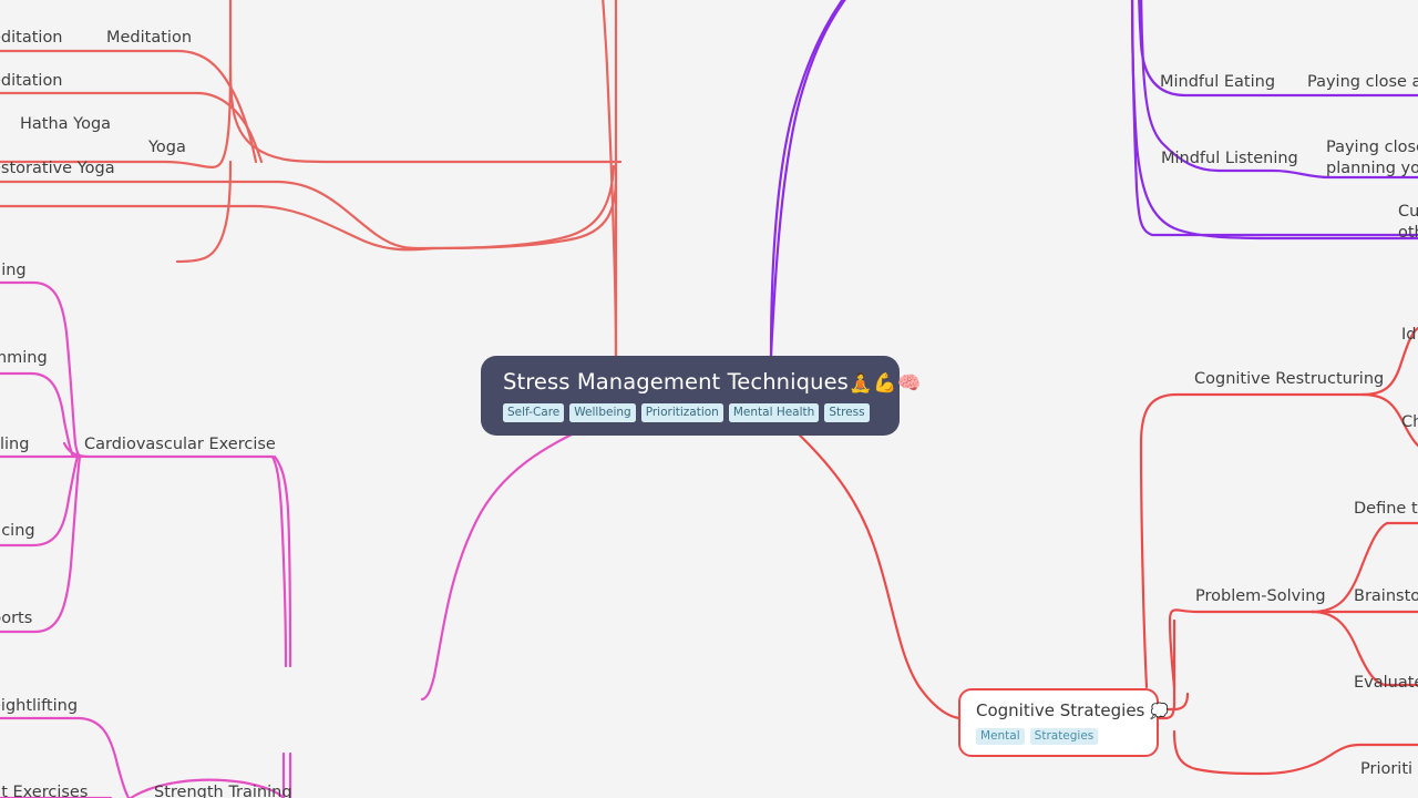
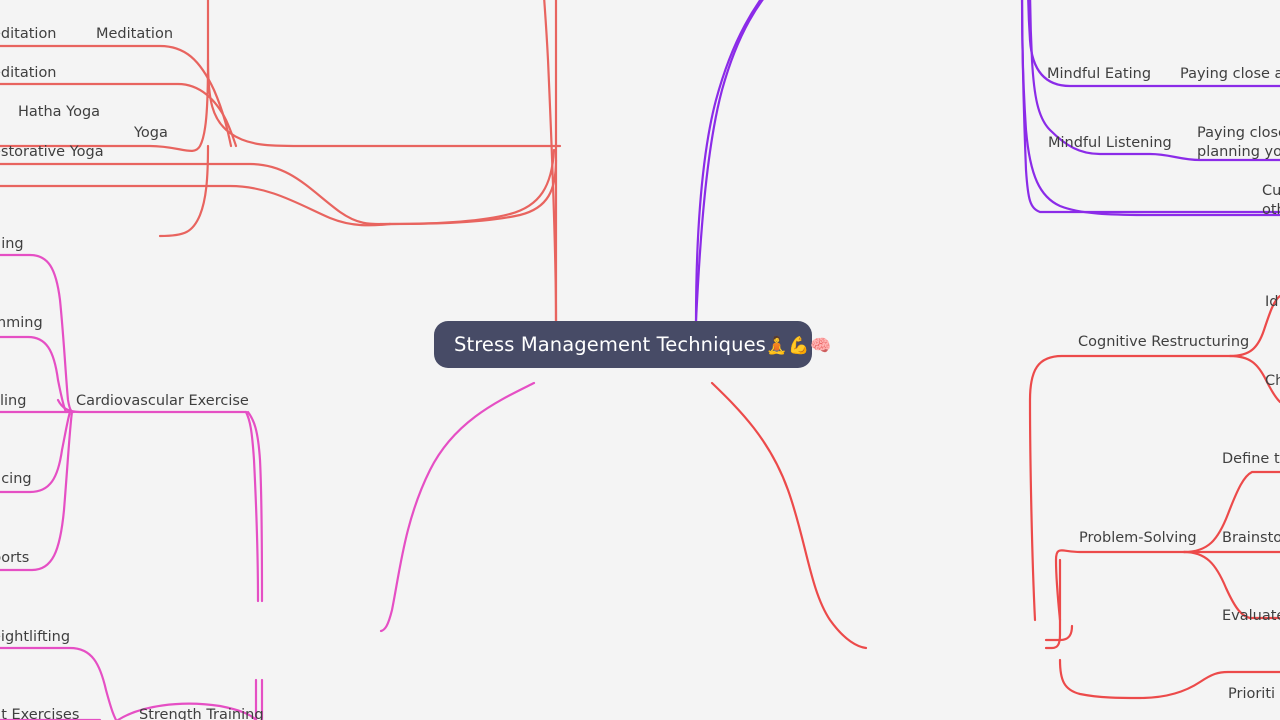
  Stress Management Techniques🧘💪🧠
- Self-Care
- Wellbeing
- Prioritization
- Mental Health
- Stress
- Cognitive Strategies 💭
- Mental
- Strategies
  Meditation
  ditation
  ditation
  Yoga
  Hatha Yoga
  storative Yoga
  Mindful Eating
  Paying close a
  Mindful Listening
  Paying clos
  planning yo
  Cardiovascular Exercise
  ing
  ming
  ling
  cing
  orts
  Strength Training
  ightlifting
  t Exercises
  Cognitive Restructuring
  Id
  Problem-Solving
  Define t
  Brainsto
  Evaluat
  Prioriti
